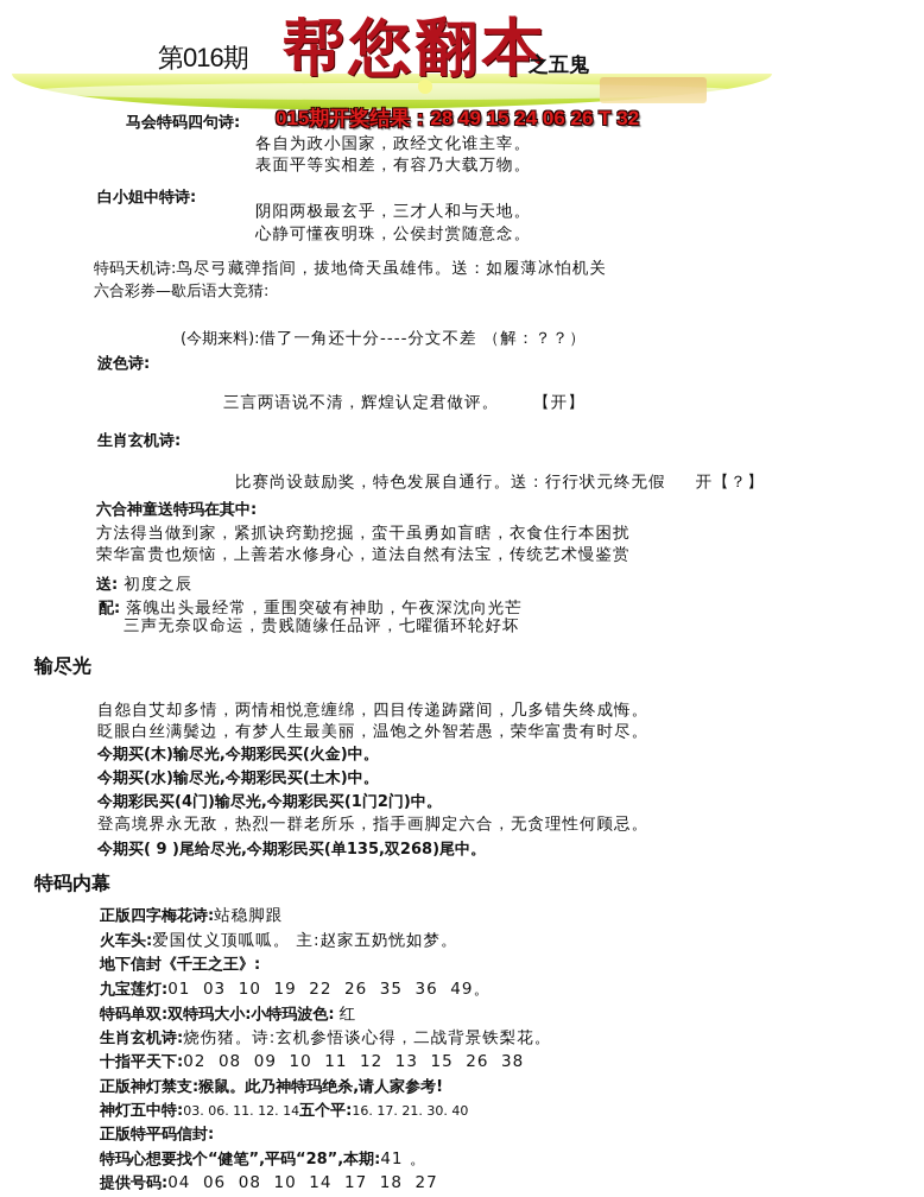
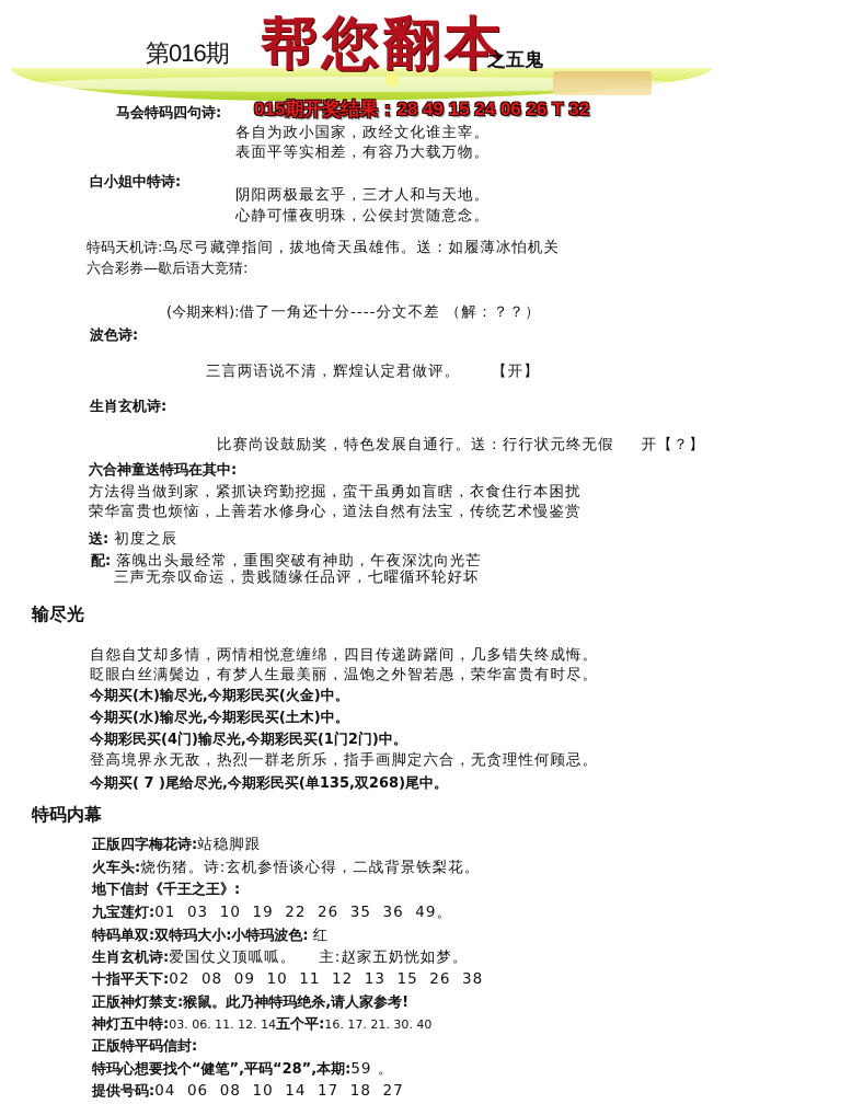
  第016期
  帮您翻本
  之五鬼
  马会特码四句诗:
  015期开奖结果：28 49 15 24 06 26 T 32
  各自为政小国家，政经文化谁主宰。
  表面平等实相差，有容乃大载万物。
  白小姐中特诗:
  阴阳两极最玄乎，三才人和与天地。
  心静可懂夜明珠，公侯封赏随意念。
  特码天机诗:鸟尽弓藏弹指间，拔地倚天虽雄伟。送：如履薄冰怕机关
  六合彩券—歇后语大竞猜:
  (今期来料):借了一角还十分----分文不差 （解：？？）
  波色诗:
  三言两语说不清，辉煌认定君做评。 【开】
  生肖玄机诗:
  比赛尚设鼓励奖，特色发展自通行。送：行行状元终无假 开【？】
  六合神童送特玛在其中:
  方法得当做到家，紧抓诀窍勤挖掘，蛮干虽勇如盲瞎，衣食住行本困扰
  荣华富贵也烦恼，上善若水修身心，道法自然有法宝，传统艺术慢鉴赏
  送: 初度之辰
  配: 落魄出头最经常，重围突破有神助，午夜深沈向光芒
  三声无奈叹命运，贵贱随缘任品评，七曜循环轮好坏
  输尽光
  自怨自艾却多情，两情相悦意缠绵，四目传递踌躇间，几多错失终成悔。
  眨眼白丝满鬓边，有梦人生最美丽，温饱之外智若愚，荣华富贵有时尽。
  今期买(木)输尽光,今期彩民买(火金)中。
  今期买(水)输尽光,今期彩民买(土木)中。
  今期彩民买(4门)输尽光,今期彩民买(1门2门)中。
  登高境界永无敌，热烈一群老所乐，指手画脚定六合，无贪理性何顾忌。
- 今期买( 9 )尾给尽光,今期彩民买(单135,双268)尾中。
+ 今期买( 7 )尾给尽光,今期彩民买(单135,双268)尾中。
  特码内幕
  正版四字梅花诗:站稳脚跟
- 火车头:爱国仗义顶呱呱。 主:赵家五奶恍如梦。
+ 火车头:烧伤猪。诗:玄机参悟谈心得，二战背景铁梨花。
  地下信封《千王之王》:
  九宝莲灯:01 03 10 19 22 26 35 36 49。
  特码单双:双特玛大小:小特玛波色: 红
- 生肖玄机诗:烧伤猪。诗:玄机参悟谈心得，二战背景铁梨花。
+ 生肖玄机诗:爱国仗义顶呱呱。 主:赵家五奶恍如梦。
  十指平天下:02 08 09 10 11 12 13 15 26 38
  正版神灯禁支:猴鼠。此乃神特玛绝杀,请人家参考!
  神灯五中特:03. 06. 11. 12. 14五个平:16. 17. 21. 30. 40
  正版特平码信封:
- 特玛心想要找个“健笔”,平码“28”,本期:41 。
+ 特玛心想要找个“健笔”,平码“28”,本期:59 。
  提供号码:04 06 08 10 14 17 18 27
